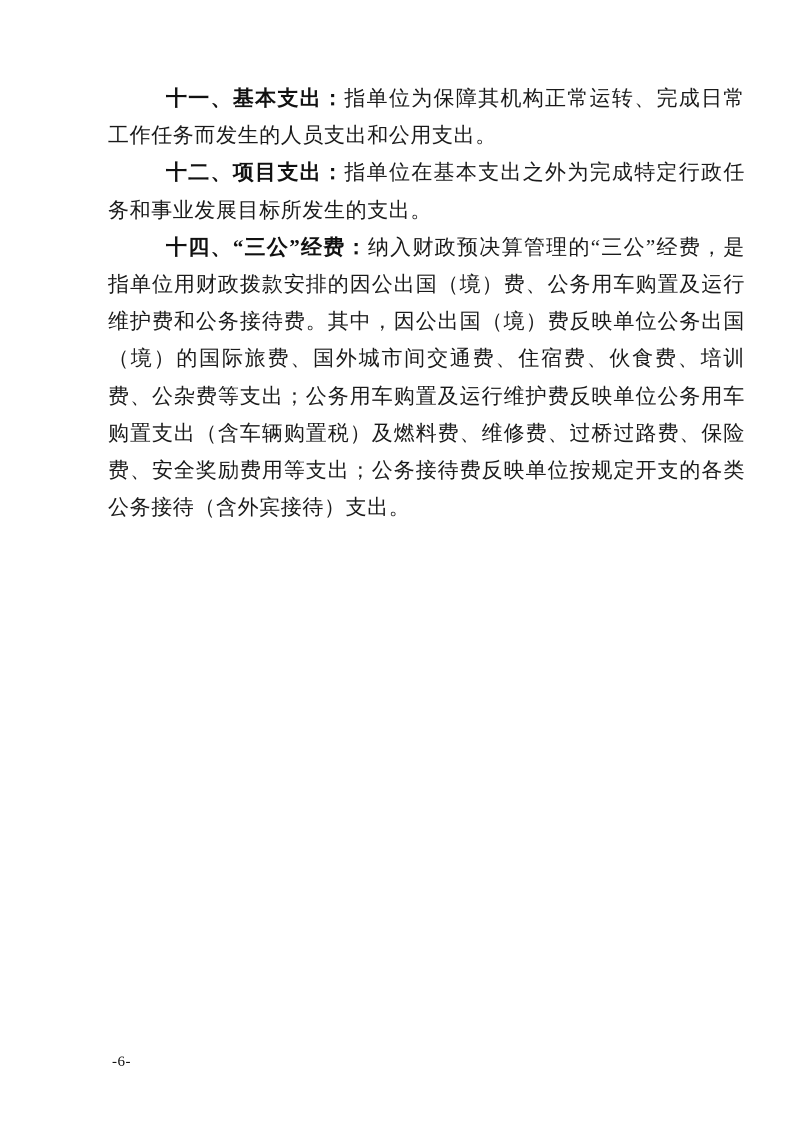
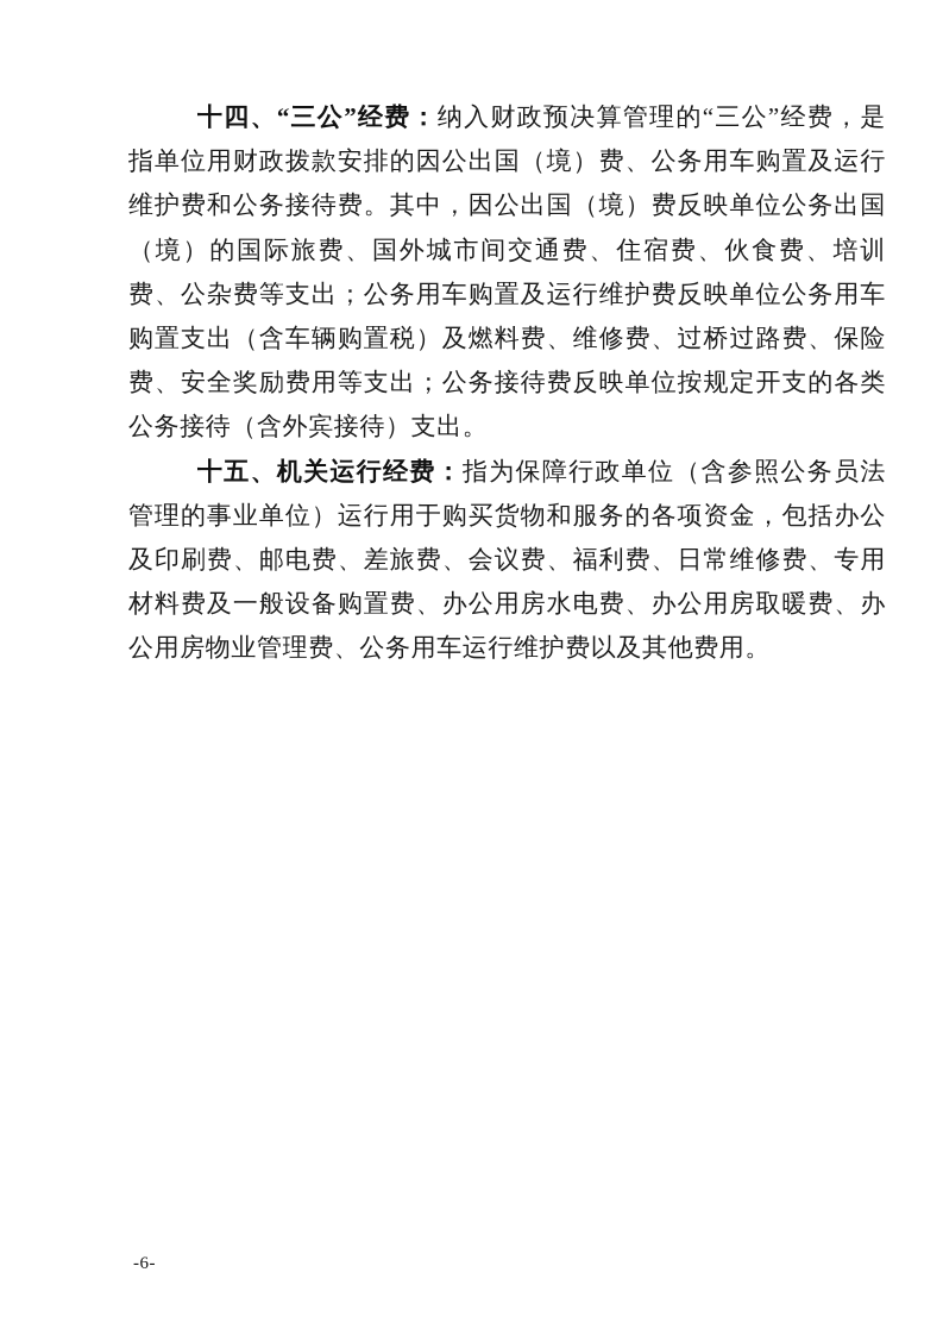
- 十一、基本支出：指单位为保障其机构正常运转、完成日常工作任务而发生的人员支出和公用支出。
- 十二、项目支出：指单位在基本支出之外为完成特定行政任务和事业发展目标所发生的支出。
  十四、“三公”经费：纳入财政预决算管理的“三公”经费，是指单位用财政拨款安排的因公出国（境）费、公务用车购置及运行维护费和公务接待费。其中，因公出国（境）费反映单位公务出国（境）的国际旅费、国外城市间交通费、住宿费、伙食费、培训费、公杂费等支出；公务用车购置及运行维护费反映单位公务用车购置支出（含车辆购置税）及燃料费、维修费、过桥过路费、保险费、安全奖励费用等支出；公务接待费反映单位按规定开支的各类公务接待（含外宾接待）支出。
+ 十五、机关运行经费：指为保障行政单位（含参照公务员法管理的事业单位）运行用于购买货物和服务的各项资金，包括办公及印刷费、邮电费、差旅费、会议费、福利费、日常维修费、专用材料费及一般设备购置费、办公用房水电费、办公用房取暖费、办公用房物业管理费、公务用车运行维护费以及其他费用。
  -6-
